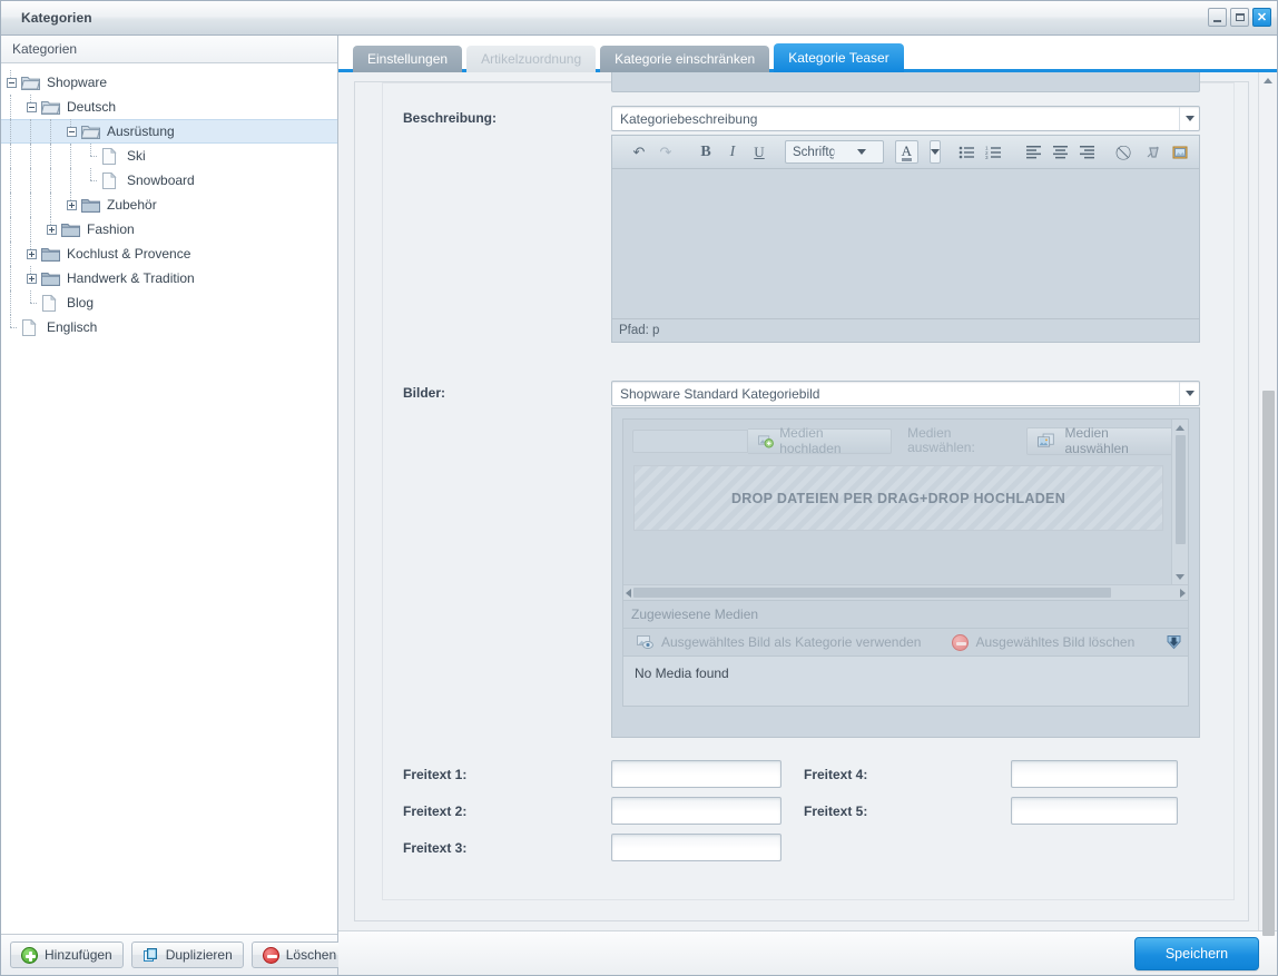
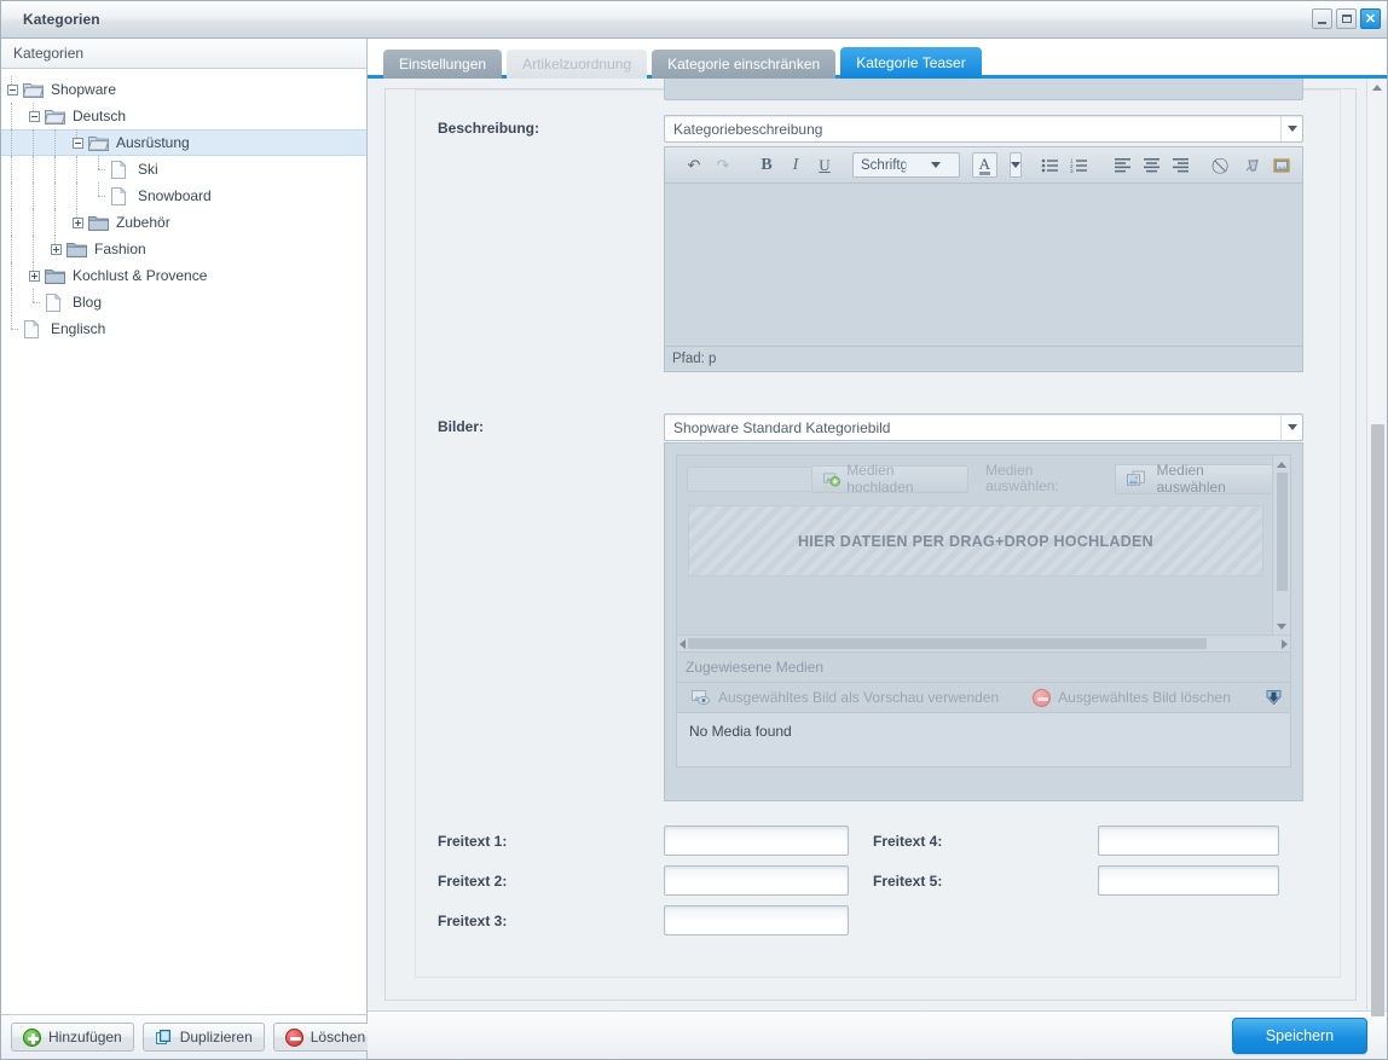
  Kategorien
  ✕
  Kategorien
  Shopware
  Deutsch
  Ausrüstung
  Ski
  Snowboard
  Zubehör
  Fashion
  Kochlust & Provence
- Handwerk & Tradition
  Blog
  Englisch
  Hinzufügen
  Duplizieren
  Löschen
  Einstellungen
  Artikelzuordnung
  Kategorie einschränken
  Kategorie Teaser
  Beschreibung:
  Kategoriebeschreibung
  ↶
  ↷
  B
  I
  U
  A
  Pfad: p
  Bilder:
  Shopware Standard Kategoriebild
  Medien hochladen
  Medien auswählen:
  Medien auswählen
- DROP DATEIEN PER DRAG+DROP HOCHLADEN
+ HIER DATEIEN PER DRAG+DROP HOCHLADEN
  Zugewiesene Medien
- Ausgewähltes Bild als Kategorie verwenden
+ Ausgewähltes Bild als Vorschau verwenden
  Ausgewähltes Bild löschen
  No Media found
  Freitext 1:
  Freitext 2:
  Freitext 3:
  Freitext 4:
  Freitext 5:
  Speichern
